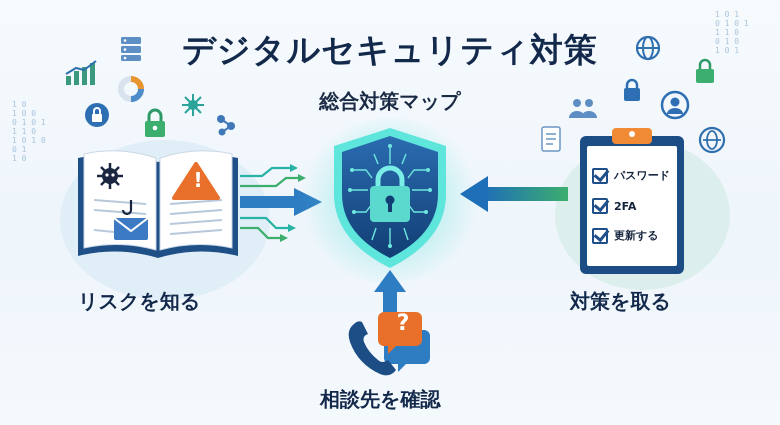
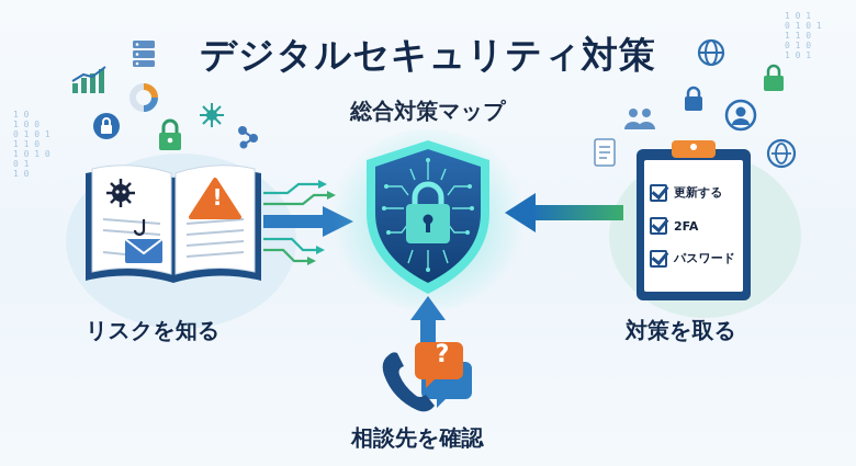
  1 0
  1 0 0
  0 1 0 1
  1 1 0
  1 0 1 0
  0 1
  1 0
  1 0 1
  0 1 0 1
  1 1 0
  0 1 0
  1 0 1
  デジタルセキュリティ対策
  総合対策マップ
  !
- パスワード
+ 更新する
  2FA
- 更新する
+ パスワード
  ?
  リスクを知る
  対策を取る
  相談先を確認
